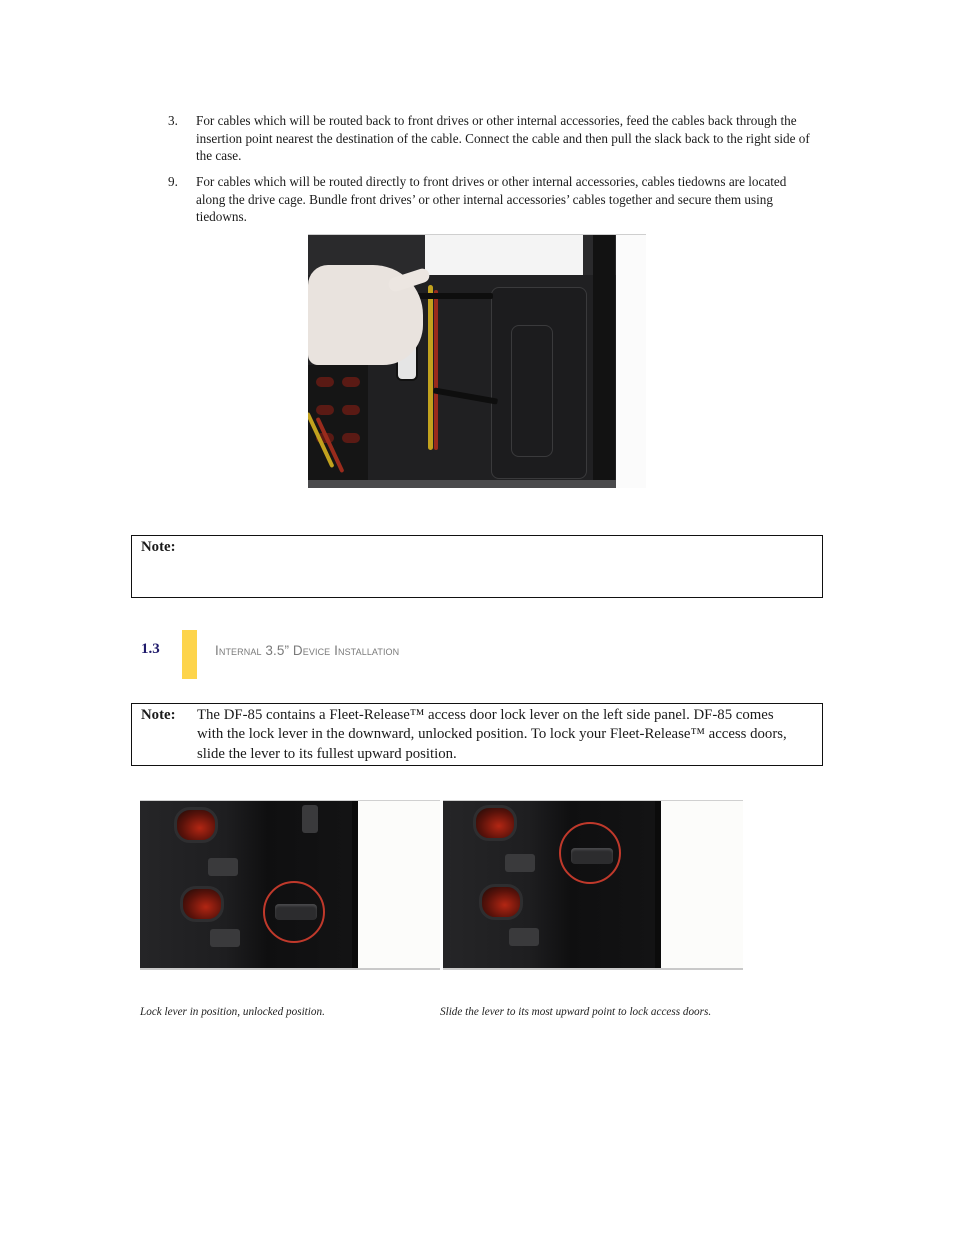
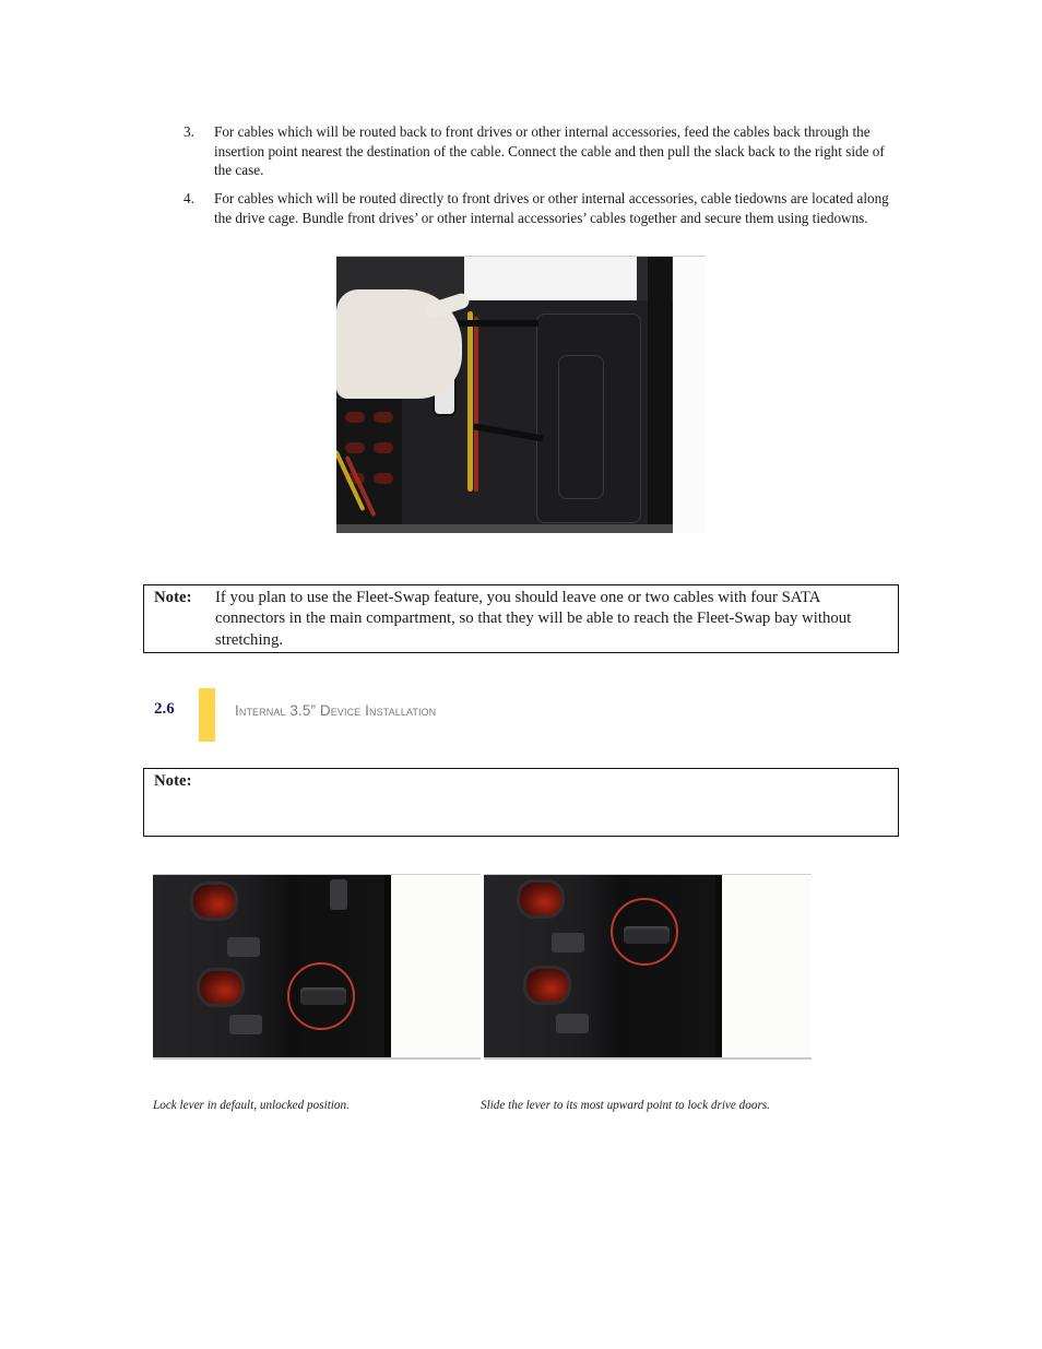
  3.
  For cables which will be routed back to front drives or other internal accessories, feed the cables back through the insertion point nearest the destination of the cable. Connect the cable and then pull the slack back to the right side of the case.
- 9.
+ 4.
- For cables which will be routed directly to front drives or other internal accessories, cables tiedowns are located along the drive cage. Bundle front drives’ or other internal accessories’ cables together and secure them using tiedowns.
+ For cables which will be routed directly to front drives or other internal accessories, cable tiedowns are located along the drive cage. Bundle front drives’ or other internal accessories’ cables together and secure them using tiedowns.
  Note:
+ If you plan to use the Fleet-Swap feature, you should leave one or two cables with four SATA connectors in the main compartment, so that they will be able to reach the Fleet-Swap bay without stretching.
- 1.3
+ 2.6
  Internal 3.5” Device Installation
  Note:
- The DF-85 contains a Fleet-Release™ access door lock lever on the left side panel. DF-85 comes with the lock lever in the downward, unlocked position. To lock your Fleet-Release™ access doors, slide the lever to its fullest upward position.
- Lock lever in position, unlocked position.
+ Lock lever in default, unlocked position.
- Slide the lever to its most upward point to lock access doors.
+ Slide the lever to its most upward point to lock drive doors.
